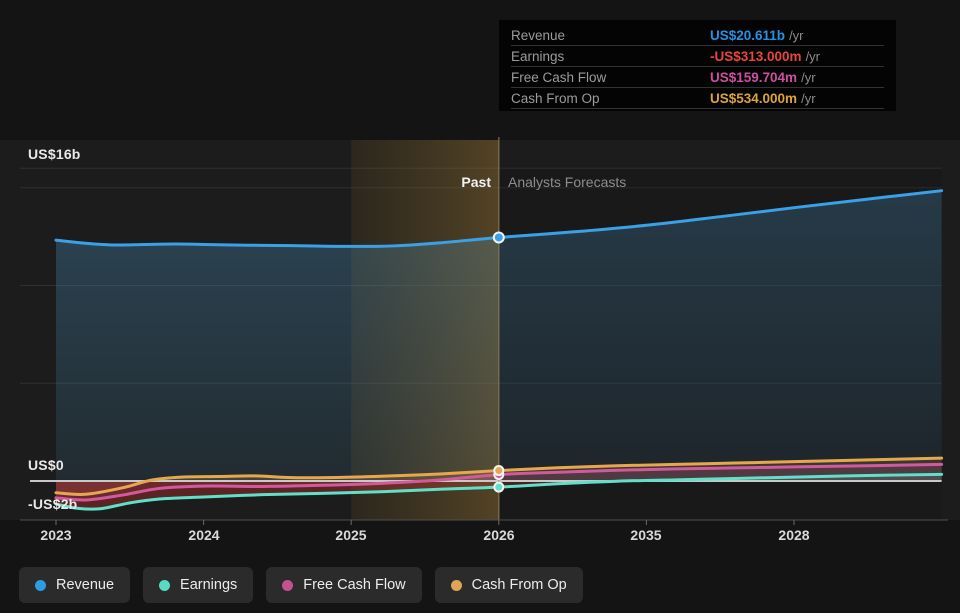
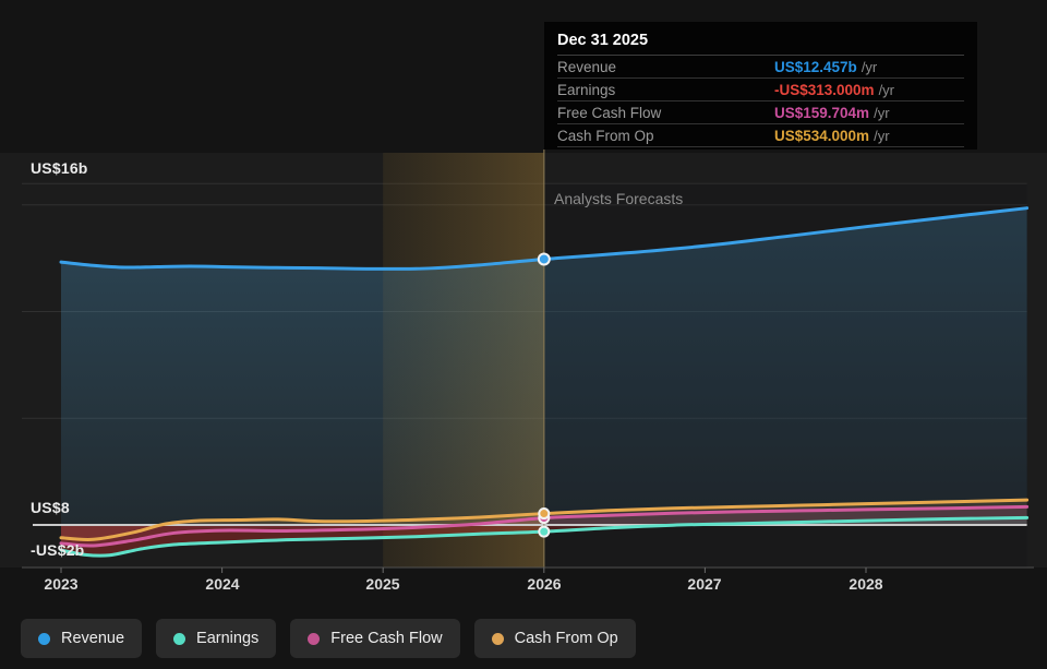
  US$16b
- US$0
+ US$8
  -US$2b
- Past
  Analysts Forecasts
  2023
  2024
  2025
  2026
- 2035
+ 2027
  2028
+ Dec 31 2025
  Revenue
- US$20.611b
+ US$12.457b
  /yr
  Earnings
  -US$313.000m
  /yr
  Free Cash Flow
  US$159.704m
  /yr
  Cash From Op
  US$534.000m
  /yr
  Revenue
  Earnings
  Free Cash Flow
  Cash From Op
